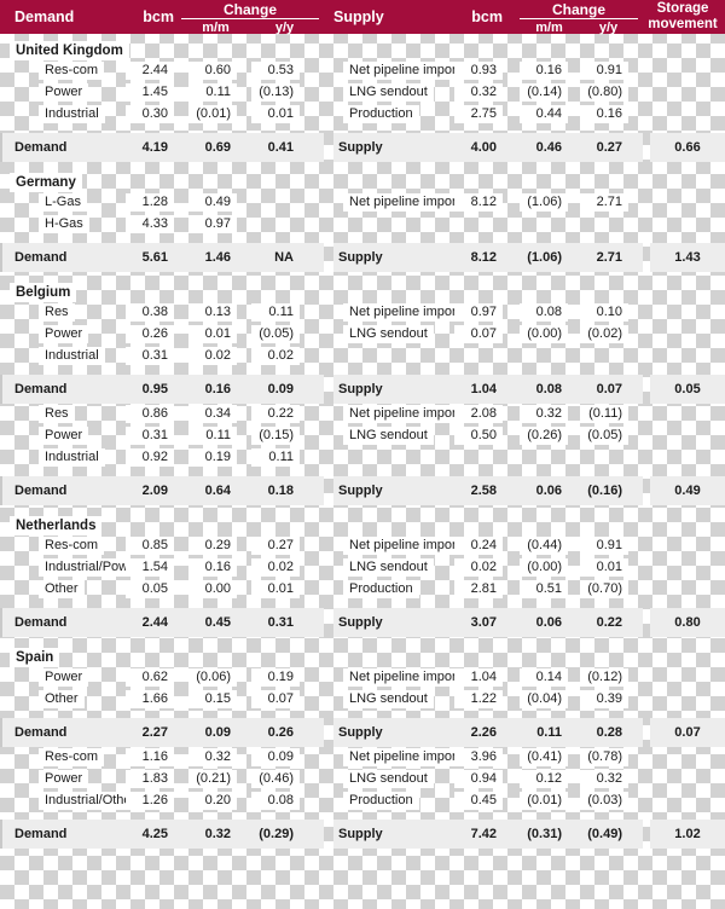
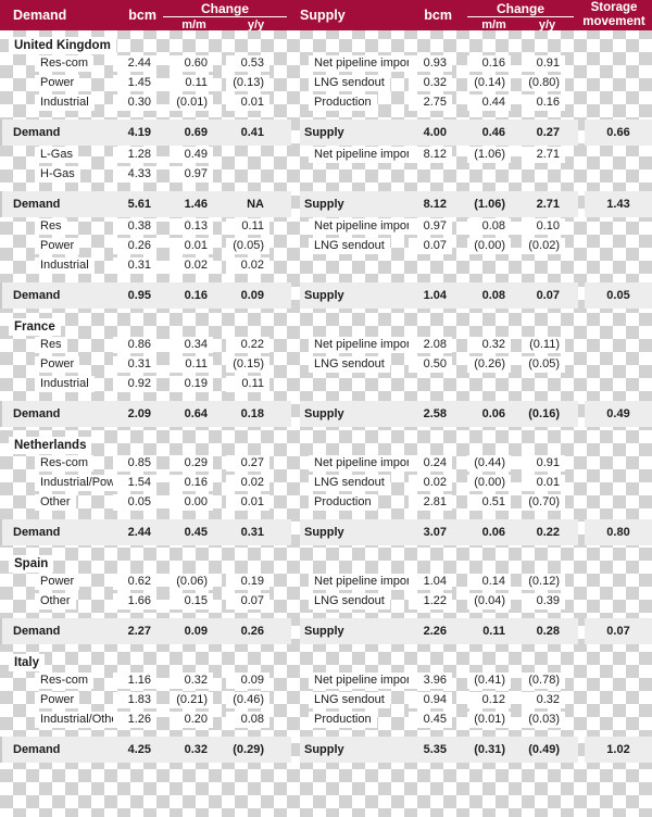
  Demand
  bcm
  Change
  m/m
  y/y
  Supply
  bcm
  Change
  m/m
  y/y
  Storage
  movement
  United Kingdom
  Res-com
  2.44
  0.60
  0.53
  Net pipeline impo
  0.93
  0.16
  0.91
  Power
  1.45
  0.11
  (0.13)
  LNG sendout
  0.32
  (0.14)
  (0.80)
  Industrial
  0.30
  (0.01)
  0.01
  Production
  2.75
  0.44
  0.16
  Demand
  4.19
  0.69
  0.41
  Supply
  4.00
  0.46
  0.27
  0.66
- Germany
  L-Gas
  1.28
  0.49
  Net pipeline impo
  8.12
  (1.06)
  2.71
  H-Gas
  4.33
  0.97
  Demand
  5.61
  1.46
  NA
  Supply
  8.12
  (1.06)
  2.71
  1.43
- Belgium
  Res
  0.38
  0.13
  0.11
  Net pipeline impo
  0.97
  0.08
  0.10
  Power
  0.26
  0.01
  (0.05)
  LNG sendout
  0.07
  (0.00)
  (0.02)
  Industrial
  0.31
  0.02
  0.02
  Demand
  0.95
  0.16
  0.09
  Supply
  1.04
  0.08
  0.07
  0.05
+ France
  Res
  0.86
  0.34
  0.22
  Net pipeline impo
  2.08
  0.32
  (0.11)
  Power
  0.31
  0.11
  (0.15)
  LNG sendout
  0.50
  (0.26)
  (0.05)
  Industrial
  0.92
  0.19
  0.11
  Demand
  2.09
  0.64
  0.18
  Supply
  2.58
  0.06
  (0.16)
  0.49
  Netherlands
  Res-com
  0.85
  0.29
  0.27
  Net pipeline impo
  0.24
  (0.44)
  0.91
  Industrial/Pow
  1.54
  0.16
  0.02
  LNG sendout
  0.02
  (0.00)
  0.01
  Other
  0.05
  0.00
  0.01
  Production
  2.81
  0.51
  (0.70)
  Demand
  2.44
  0.45
  0.31
  Supply
  3.07
  0.06
  0.22
  0.80
  Spain
  Power
  0.62
  (0.06)
  0.19
  Net pipeline impo
  1.04
  0.14
  (0.12)
  Other
  1.66
  0.15
  0.07
  LNG sendout
  1.22
  (0.04)
  0.39
  Demand
  2.27
  0.09
  0.26
  Supply
  2.26
  0.11
  0.28
  0.07
+ Italy
  Res-com
  1.16
  0.32
  0.09
  Net pipeline impo
  3.96
  (0.41)
  (0.78)
  Power
  1.83
  (0.21)
  (0.46)
  LNG sendout
  0.94
  0.12
  0.32
  Industrial/Oth
  1.26
  0.20
  0.08
  Production
  0.45
  (0.01)
  (0.03)
  Demand
  4.25
  0.32
  (0.29)
  Supply
- 7.42
+ 5.35
  (0.31)
  (0.49)
  1.02
